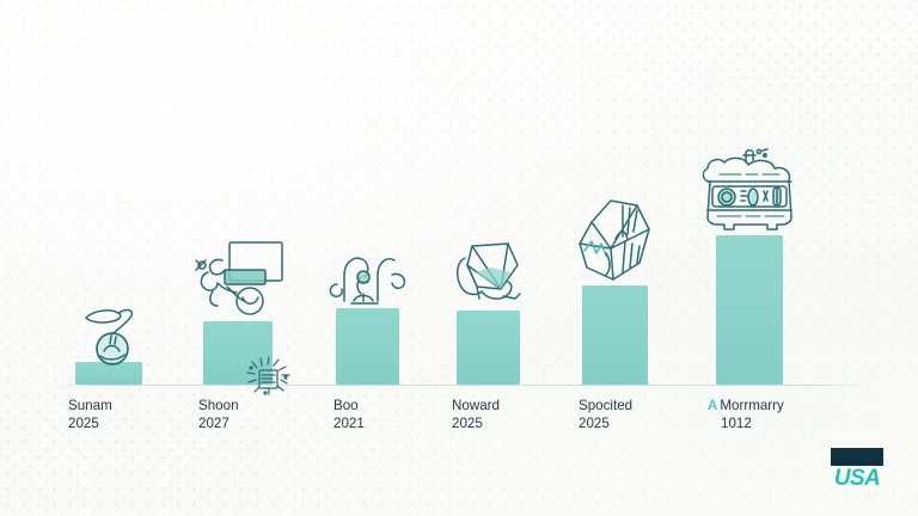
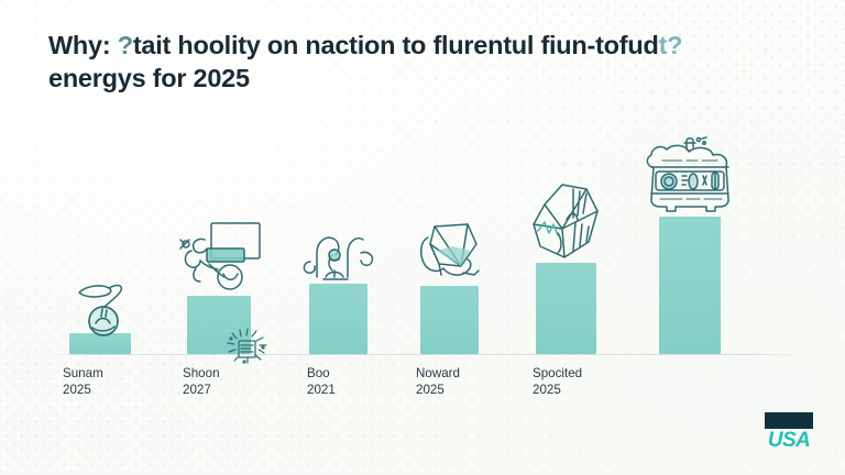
+ Why: ?tait hoolity on naction to flurentul fiun-tofudt?
+ energys for 2025
  Sunam
  2025
  Shoon
  2027
  Boo
  2021
  Noward
  2025
  Spocited
  2025
- A Morrmarry
- 1012
  USA
